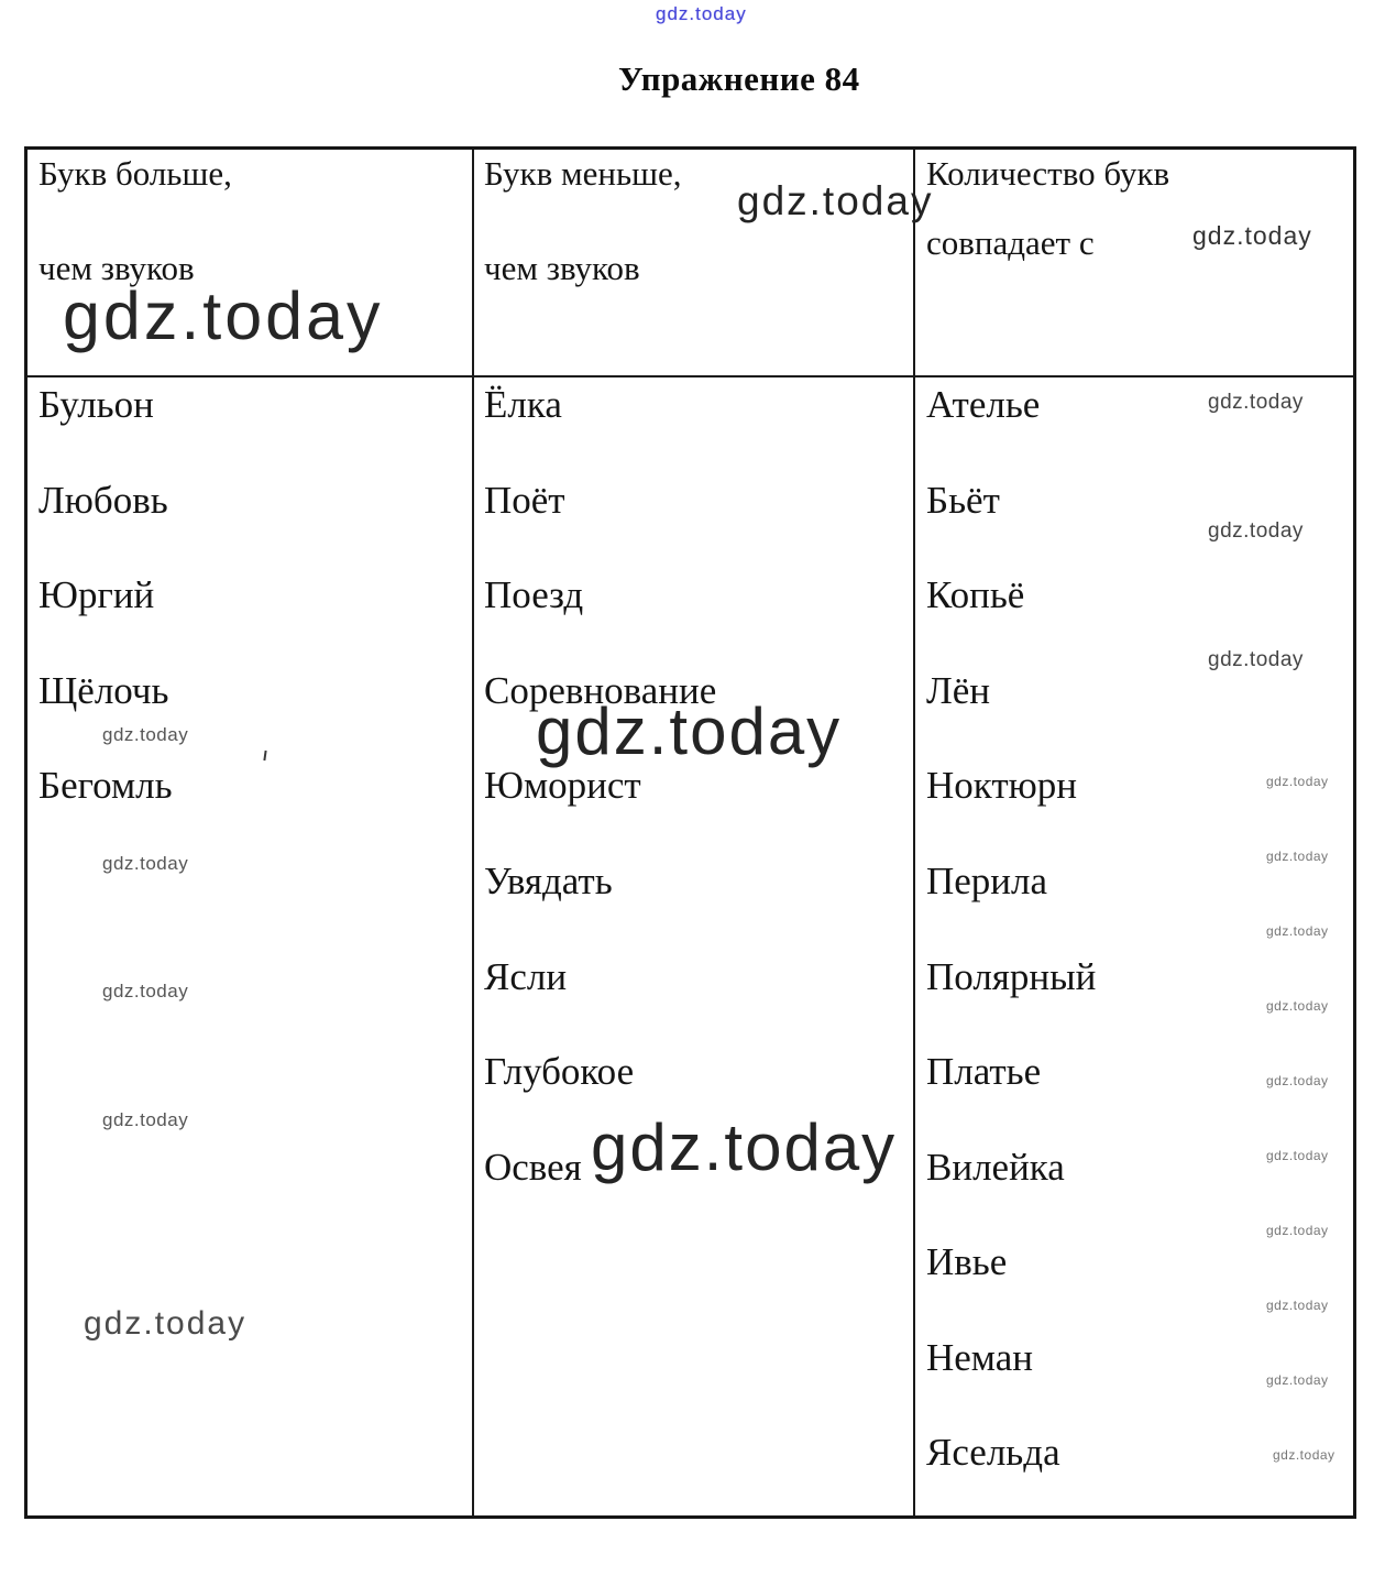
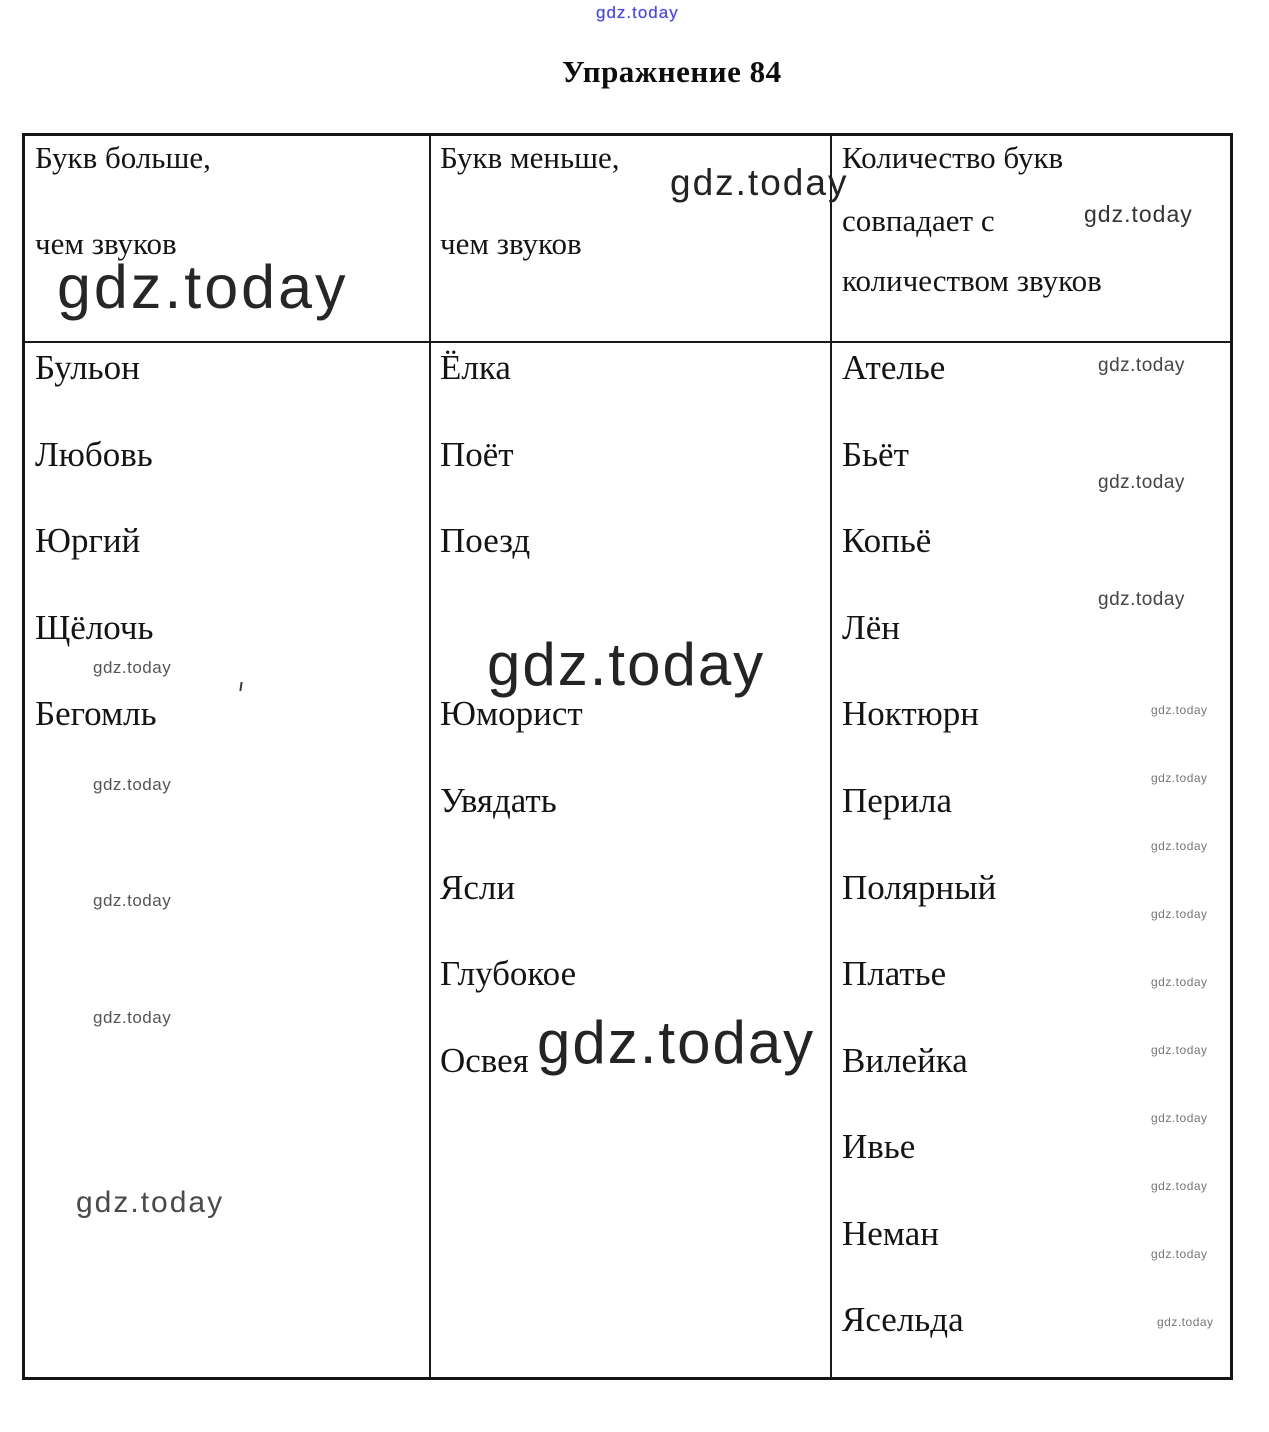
  gdz.today
  Упражнение 84
  Букв больше,
  чем звуков
  Букв меньше,
  чем звуков
  Количество букв
  совпадает с
+ количеством звуков
  Бульон
  Любовь
  Юргий
  Щёлочь
  Бегомль
  Ёлка
  Поёт
  Поезд
- Соревнование
  Юморист
  Увядать
  Ясли
  Глубокое
  Освея
  Ателье
  Бьёт
  Копьё
  Лён
  Ноктюрн
  Перила
  Полярный
  Платье
  Вилейка
  Ивье
  Неман
  Ясельда
  gdz.today
  gdz.today
  gdz.today
  gdz.today
  gdz.today
  gdz.today
  gdz.today
  gdz.today
  gdz.today
  gdz.today
  gdz.today
  gdz.today
  gdz.today
  gdz.today
  gdz.today
  gdz.today
  gdz.today
  gdz.today
  gdz.today
  gdz.today
  gdz.today
  gdz.today
  gdz.today
